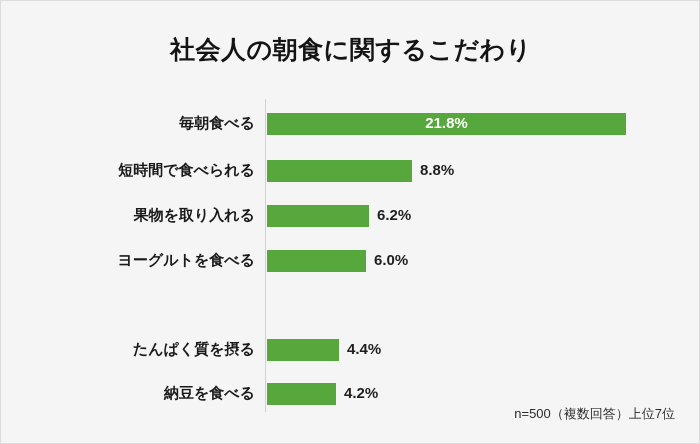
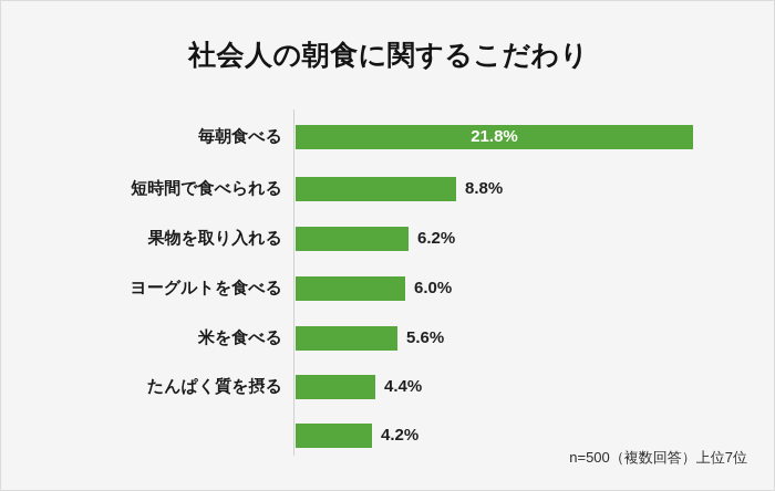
  社会人の朝食に関するこだわり
  毎朝食べる
  21.8%
  短時間で食べられる
  8.8%
  果物を取り入れる
  6.2%
  ヨーグルトを食べる
  6.0%
+ 米を食べる
+ 5.6%
  たんぱく質を摂る
  4.4%
- 納豆を食べる
  4.2%
  n=500（複数回答）上位7位
